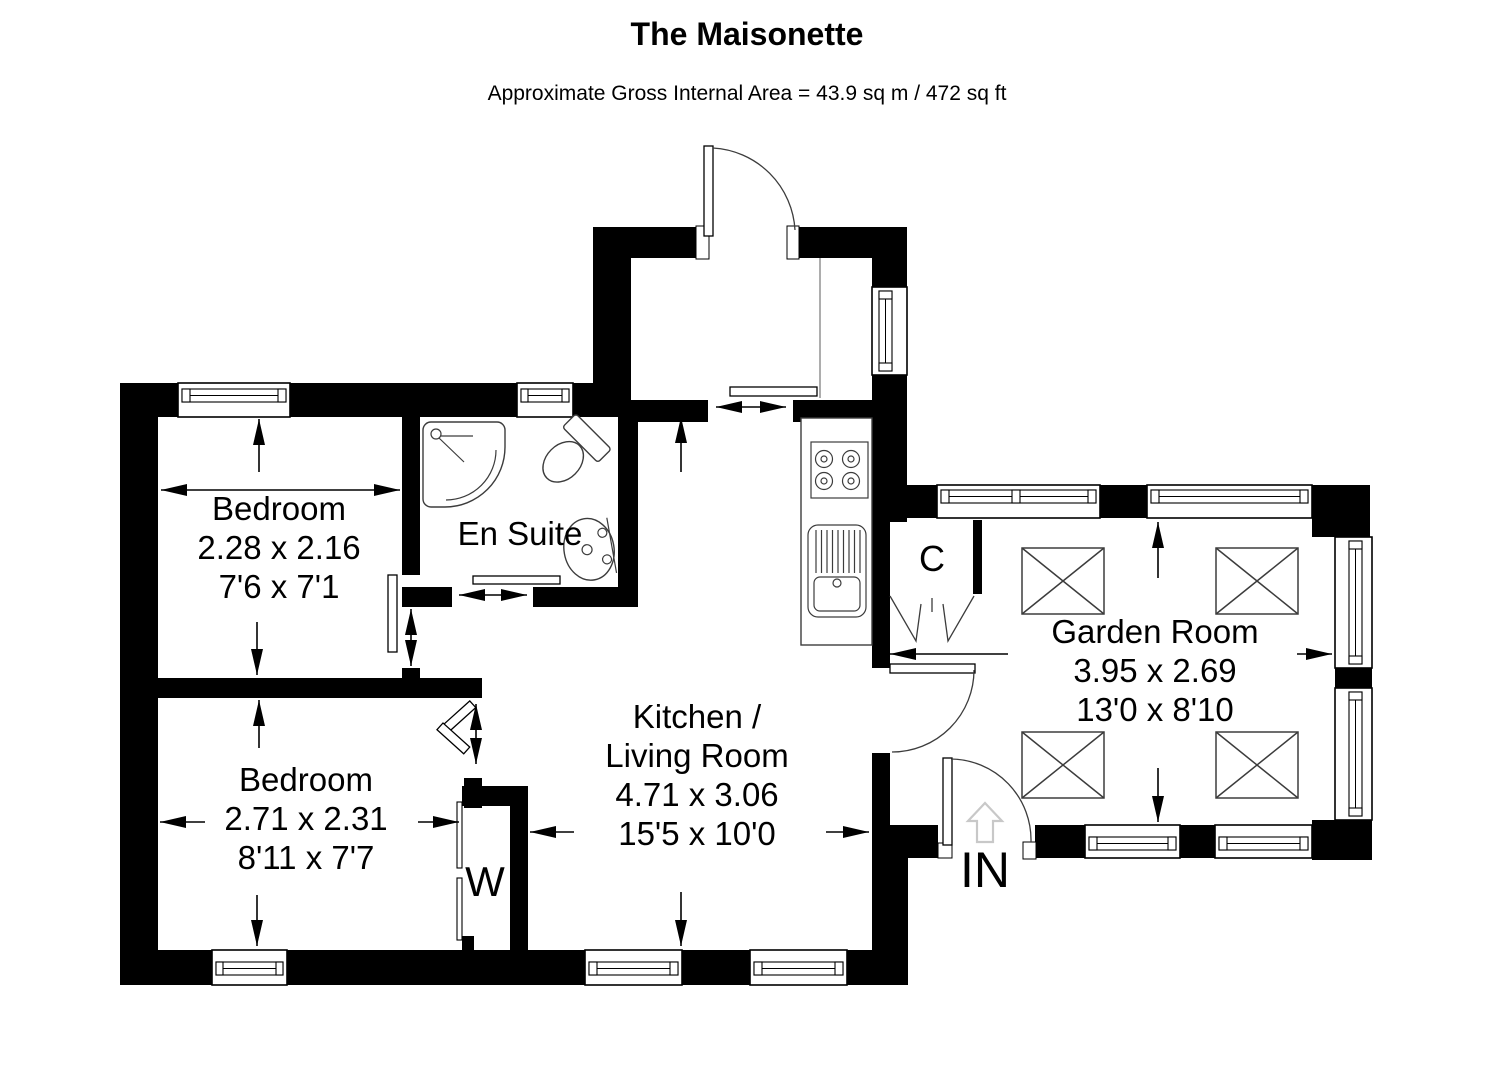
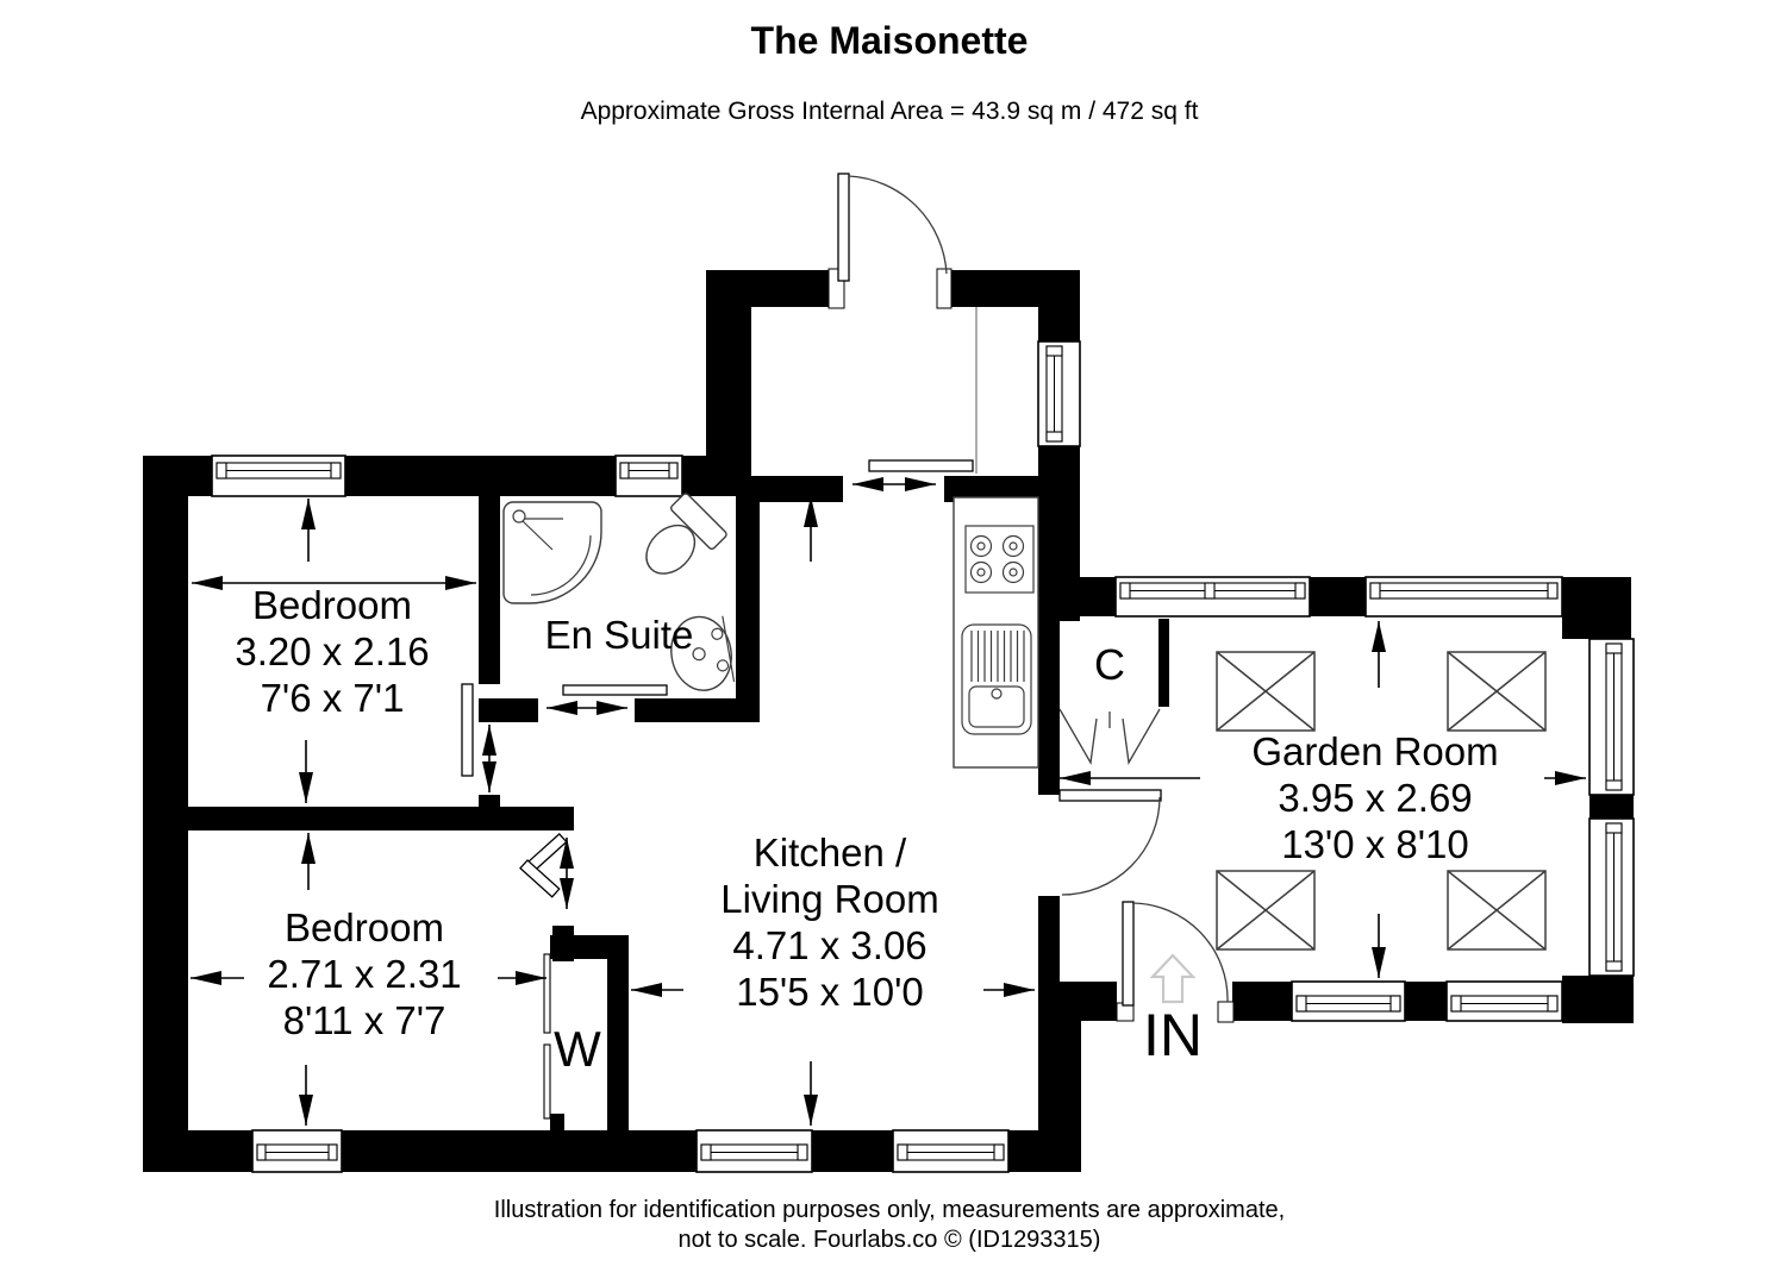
  The Maisonette
  Approximate Gross Internal Area = 43.9 sq m / 472 sq ft
  Bedroom
- 2.28 x 2.16
+ 3.20 x 2.16
  7'6 x 7'1
  En Suite
  Bedroom
  2.71 x 2.31
  8'11 x 7'7
  Kitchen /
  Living Room
  4.71 x 3.06
  15'5 x 10'0
  Garden Room
  3.95 x 2.69
  13'0 x 8'10
  C
  W
  IN
+ Illustration for identification purposes only, measurements are approximate,
+ not to scale. Fourlabs.co © (ID1293315)
